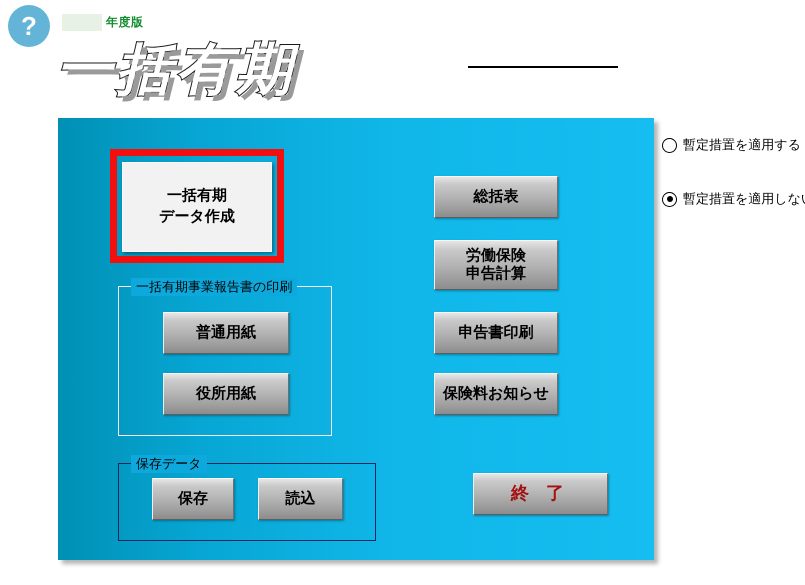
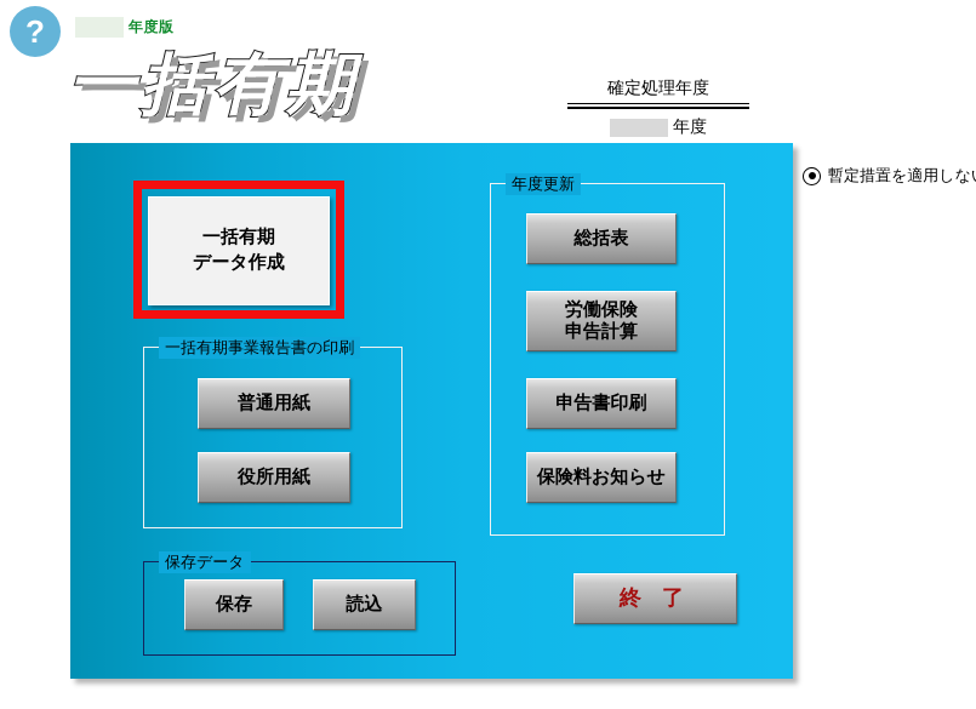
  ?
  年度版
  一括有期
+ 確定処理年度
+ 年度
  一括有期事業報告書の印刷
+ 年度更新
  保存データ
  一括有期
  データ作成
  普通用紙
  役所用紙
  総括表
  労働保険
  申告計算
  申告書印刷
  保険料お知らせ
  保存
  読込
  終 了
- 暫定措置を適用する
  暫定措置を適用しな
